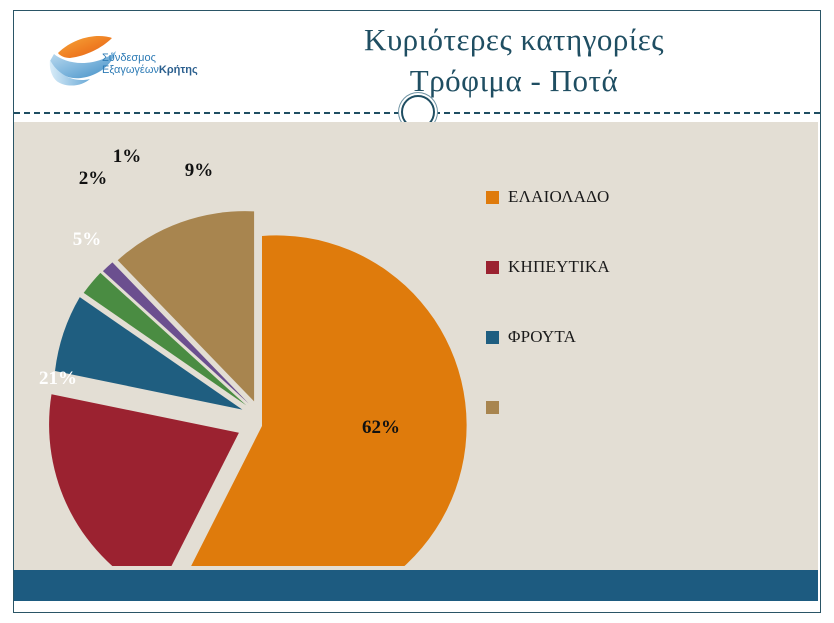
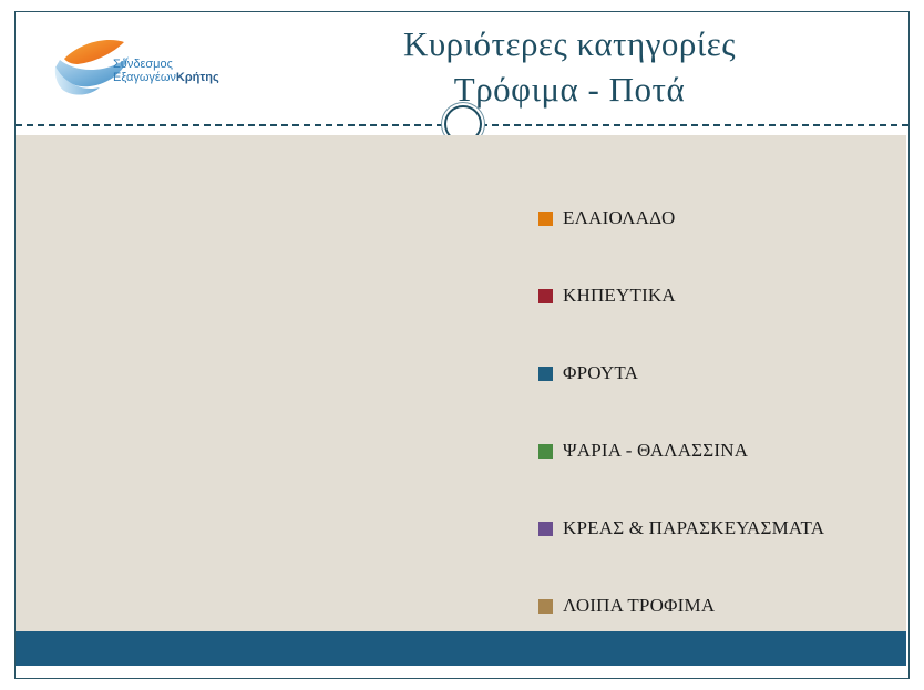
  Σύνδεσμος
  ΕξαγωγέωνΚρήτης
  Κυριότερες κατηγορίες
  Τρόφιμα - Ποτά
- 62%
- 21%
- 5%
- 2%
- 1%
- 9%
  ΕΛΑΙΟΛΑΔΟ
  ΚΗΠΕΥΤΙΚΑ
  ΦΡΟΥΤΑ
+ ΨΑΡΙΑ - ΘΑΛΑΣΣΙΝΑ
+ ΚΡΕΑΣ & ΠΑΡΑΣΚΕΥΑΣΜΑΤΑ
+ ΛΟΙΠΑ ΤΡΟΦΙΜΑ
